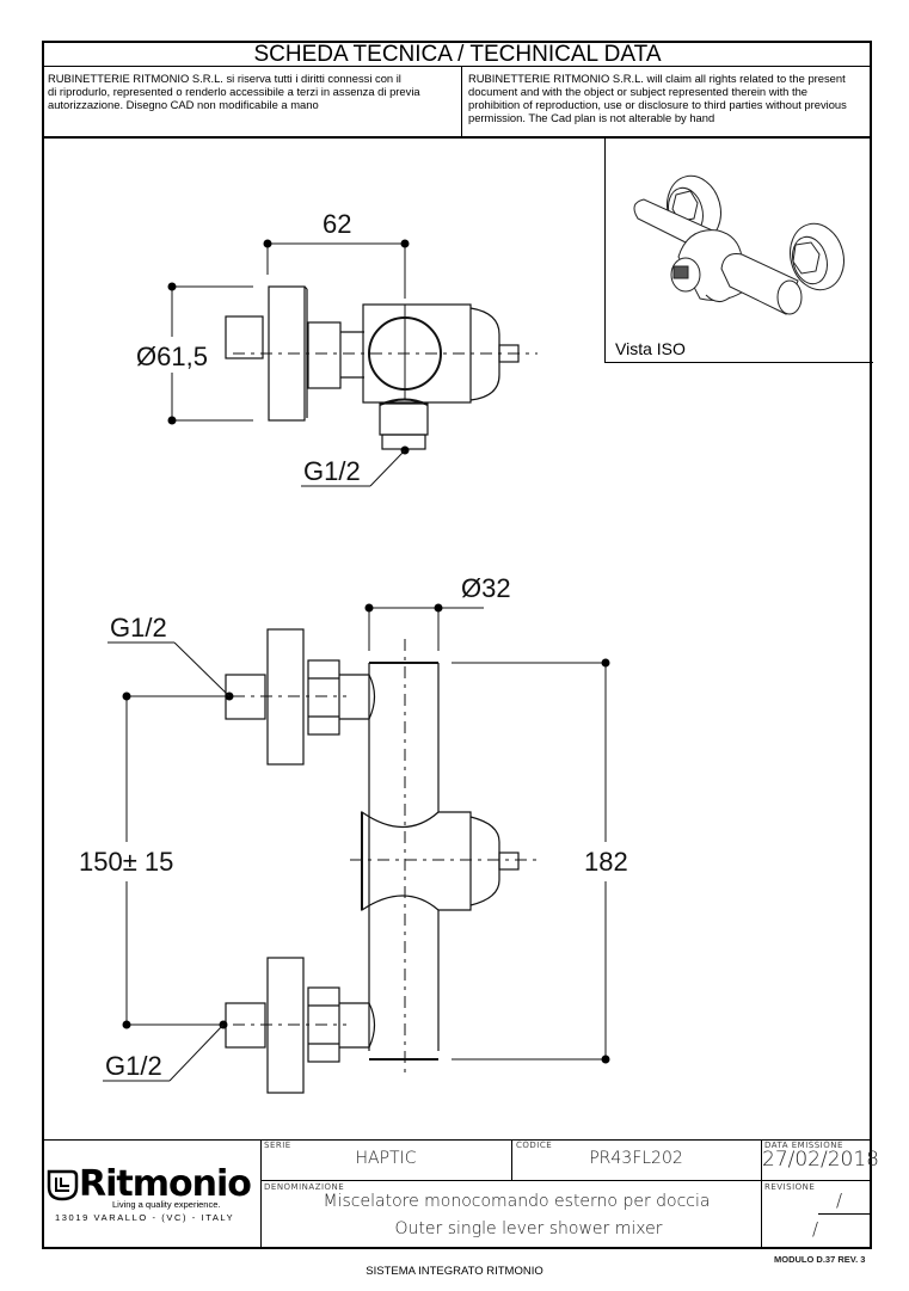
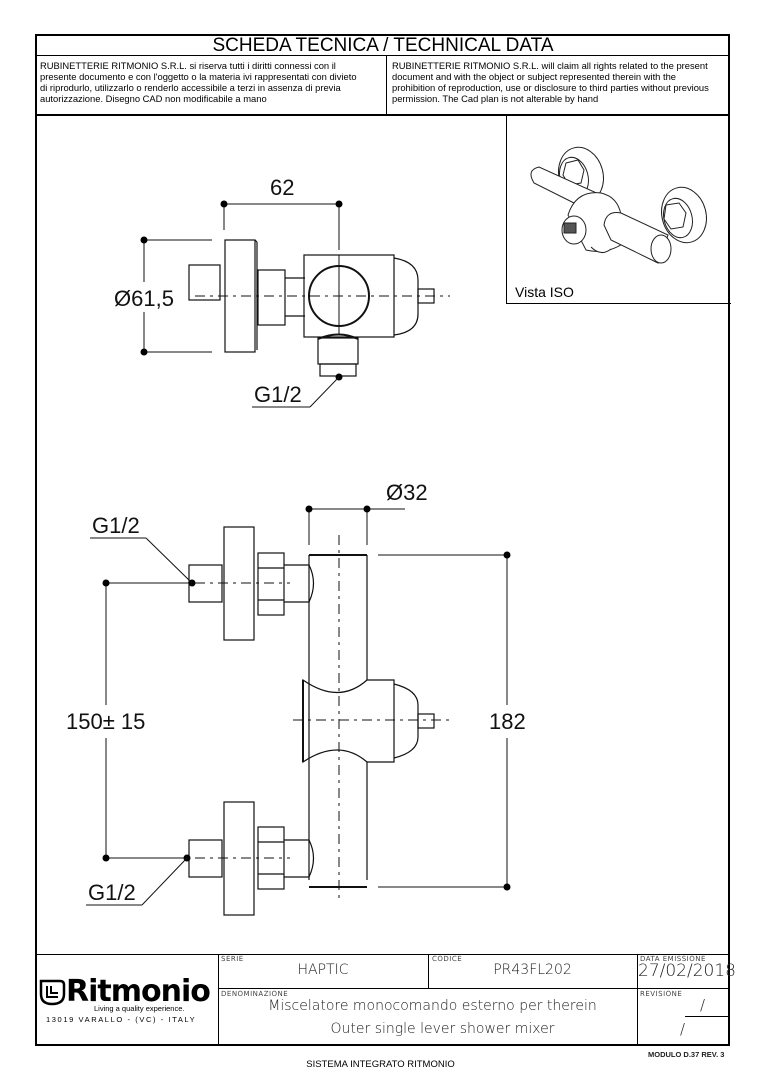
  SCHEDA TECNICA / TECHNICAL DATA
  RUBINETTERIE RITMONIO S.R.L. si riserva tutti i diritti connessi con il
+ presente documento e con l'oggetto o la materia ivi rappresentati con divieto
- di riprodurlo, represented o renderlo accessibile a terzi in assenza di previa
+ di riprodurlo, utilizzarlo o renderlo accessibile a terzi in assenza di previa
  autorizzazione. Disegno CAD non modificabile a mano
  RUBINETTERIE RITMONIO S.R.L. will claim all rights related to the present
  document and with the object or subject represented therein with the
  prohibition of reproduction, use or disclosure to third parties without previous
  permission. The Cad plan is not alterable by hand
  Vista ISO
  62
  Ø61,5
  G1/2
  Ø32
  182
  150± 15
  G1/2
  G1/2
  Ritmonio
  Living a quality experience.
  13019 VARALLO - (VC) - ITALY
  SERIE
  HAPTIC
  CODICE
  PR43FL202
  DATA EMISSIONE
  27/02/2018
  DENOMINAZIONE
- Miscelatore monocomando esterno per doccia
+ Miscelatore monocomando esterno per therein
  Outer single lever shower mixer
  REVISIONE
  /
  /
  SISTEMA INTEGRATO RITMONIO
  MODULO D.37 REV. 3
